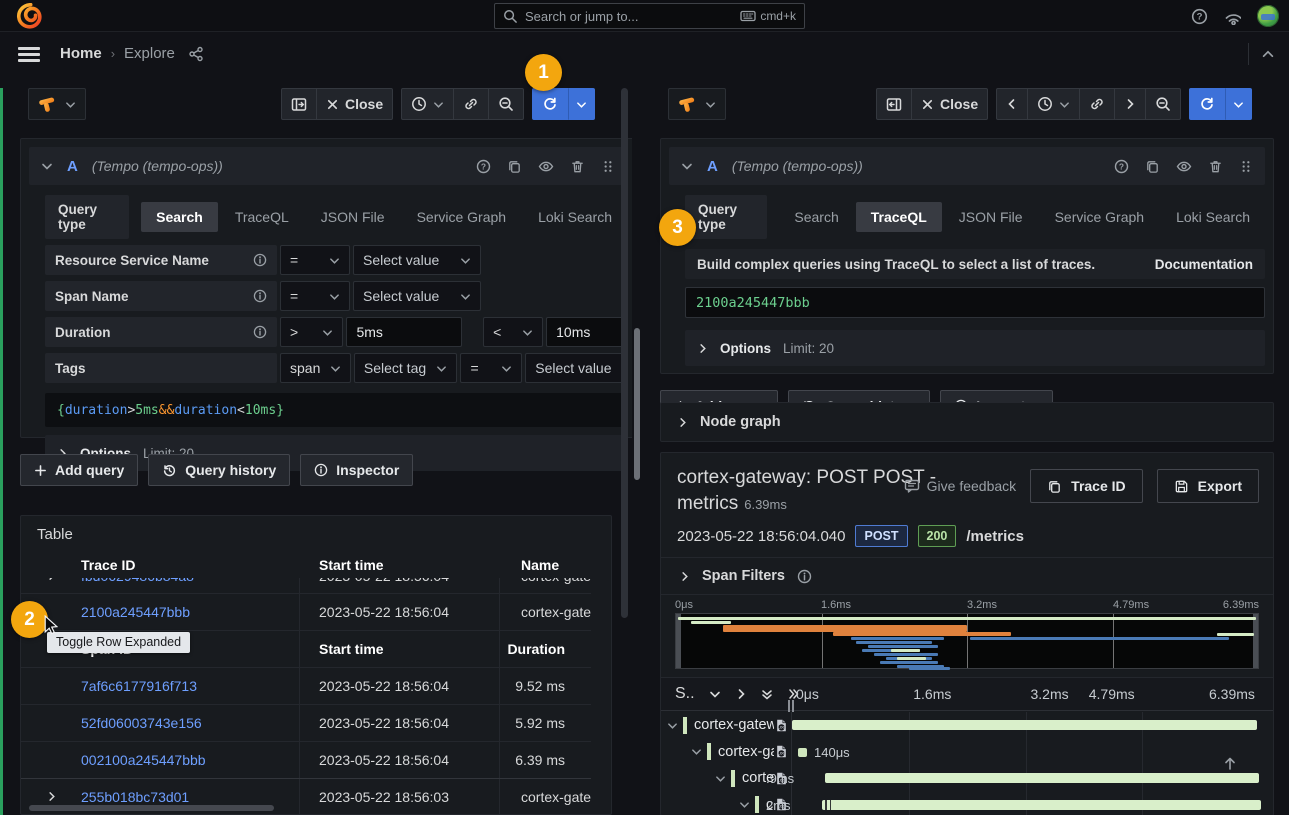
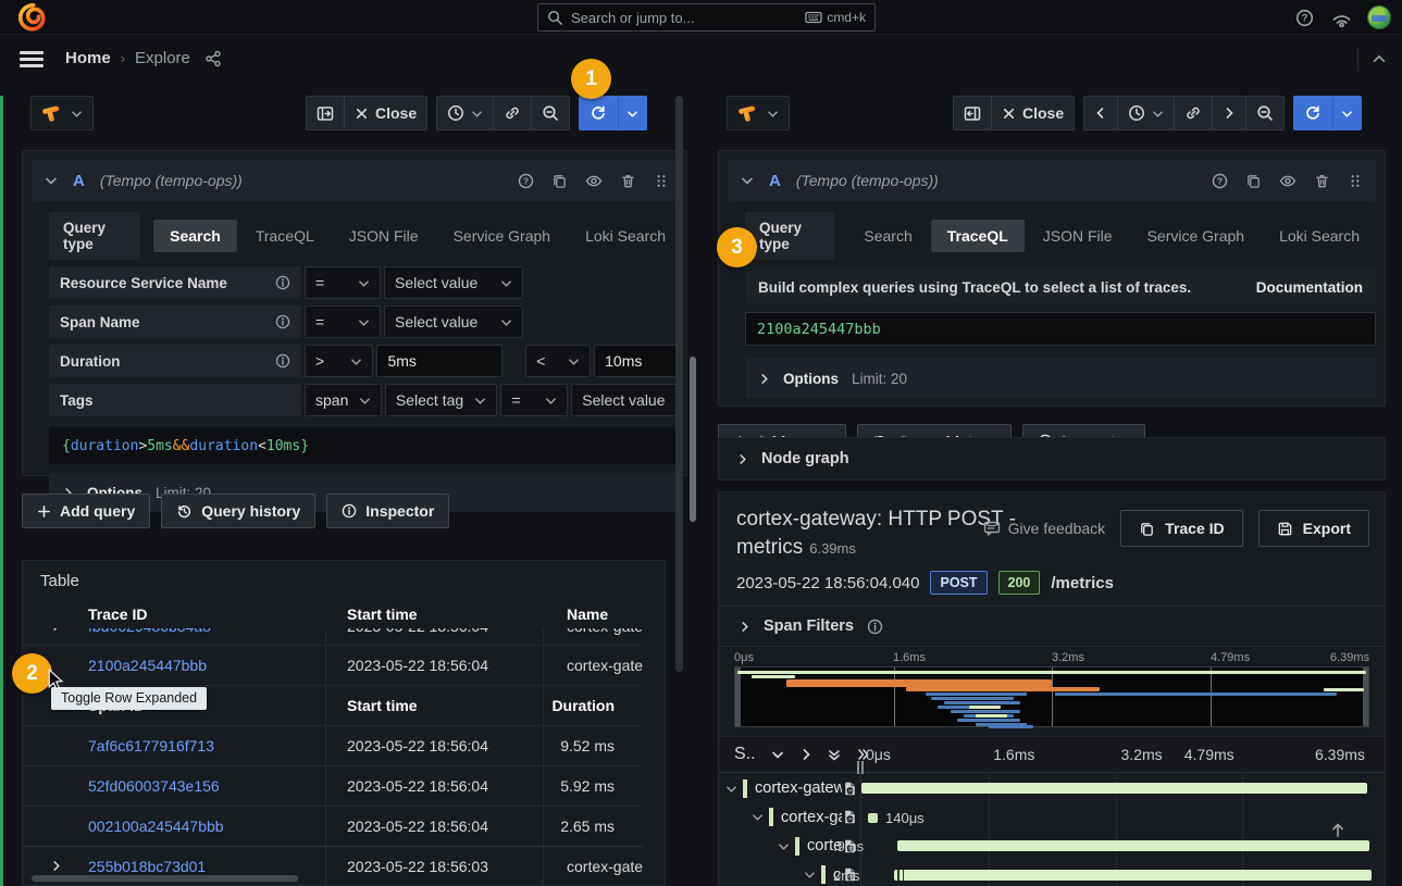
  Search or jump to...
  cmd+k
  Home
  ›
  Explore
  Close
  A
  (Tempo (tempo-ops))
  Query type
  Search
  TraceQL
  JSON File
  Service Graph
  Loki Search
  Resource Service Name
  =
  Select value
  Span Name
  =
  Select value
  Duration
  >
  5ms
  <
  10ms
  Tags
  span
  Select tag
  =
  Select value
  {
  duration
  >
  5ms
  &&
  duration
  <
  10ms
  }
  Options
  Limit: 20
  Add query
  Query history
  Inspector
  Table
  Trace ID
  Start time
  Name
  2100a245447bbb
  2023-05-22 18:56:04
  cortex-gate
  Start time
  Duration
  7af6c6177916f713
  2023-05-22 18:56:04
  9.52 ms
  52fd06003743e156
  2023-05-22 18:56:04
  5.92 ms
  002100a245447bbb
  2023-05-22 18:56:04
- 6.39 ms
+ 2.65 ms
  255b018bc73d01
  2023-05-22 18:56:03
  cortex-gate
  Close
  A
  (Tempo (tempo-ops))
  Query type
  Search
  TraceQL
  JSON File
  Service Graph
  Loki Search
  Build complex queries using TraceQL to select a list of traces.
  Documentation
  2100a245447bbb
  Options
  Limit: 20
  Node graph
- cortex-gateway: POST POST - metrics 6.39ms
+ cortex-gateway: HTTP POST - metrics 6.39ms
  Give feedback
  Trace ID
  Export
  2023-05-22 18:56:04.040
  POST
  200
  /metrics
  Span Filters
  0μs
  1.6ms
  3.2ms
  4.79ms
  6.39ms
  S..
  0μs
  1.6ms
  3.2ms
  4.79ms
  6.39ms
  cortex-gatew
  cortex-g
  140μs
  corte
  .9ms
  2ms
  1
  2
  3
  Toggle Row Expanded
